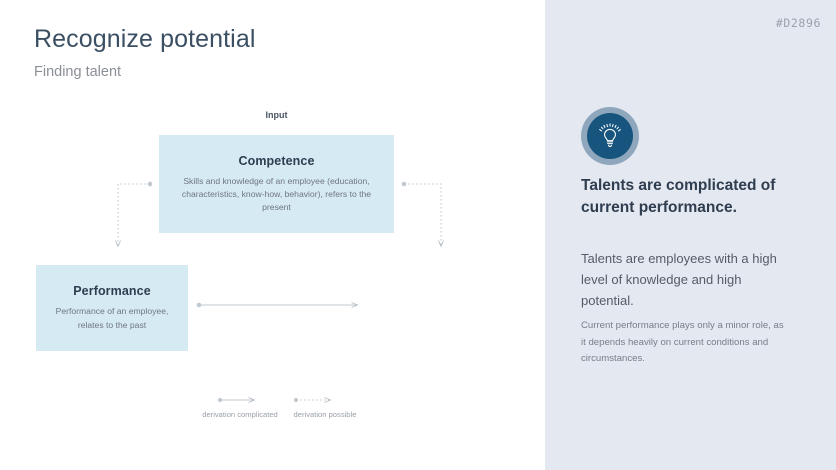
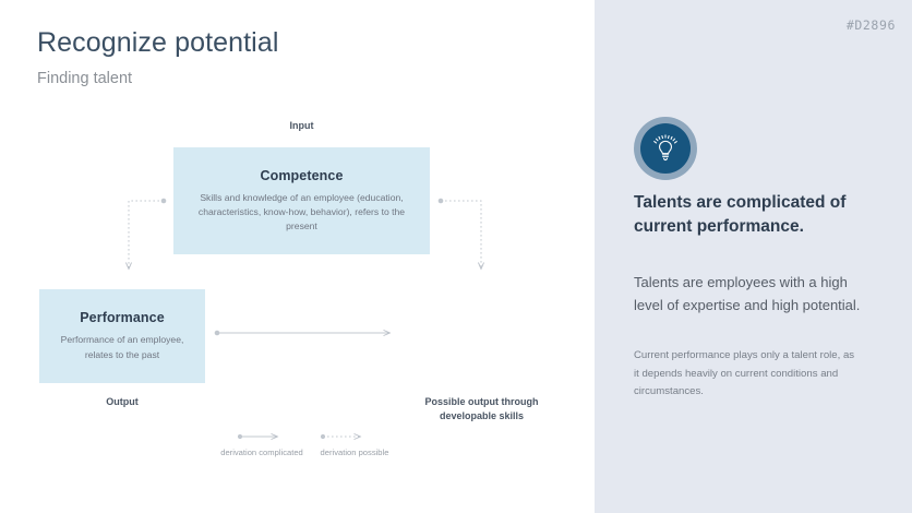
  Recognize potential
  Finding talent
  Input
  Competence
  Skills and knowledge of an employee (education, characteristics, know-how, behavior), refers to the present
  Performance
  Performance of an employee, relates to the past
+ Output
+ Possible output through developable skills
  derivation complicated
  derivation possible
  #D2896
  Talents are complicated of current performance.
- Talents are employees with a high level of knowledge and high potential.
+ Talents are employees with a high level of expertise and high potential.
- Current performance plays only a minor role, as it depends heavily on current conditions and circumstances.
+ Current performance plays only a talent role, as it depends heavily on current conditions and circumstances.
